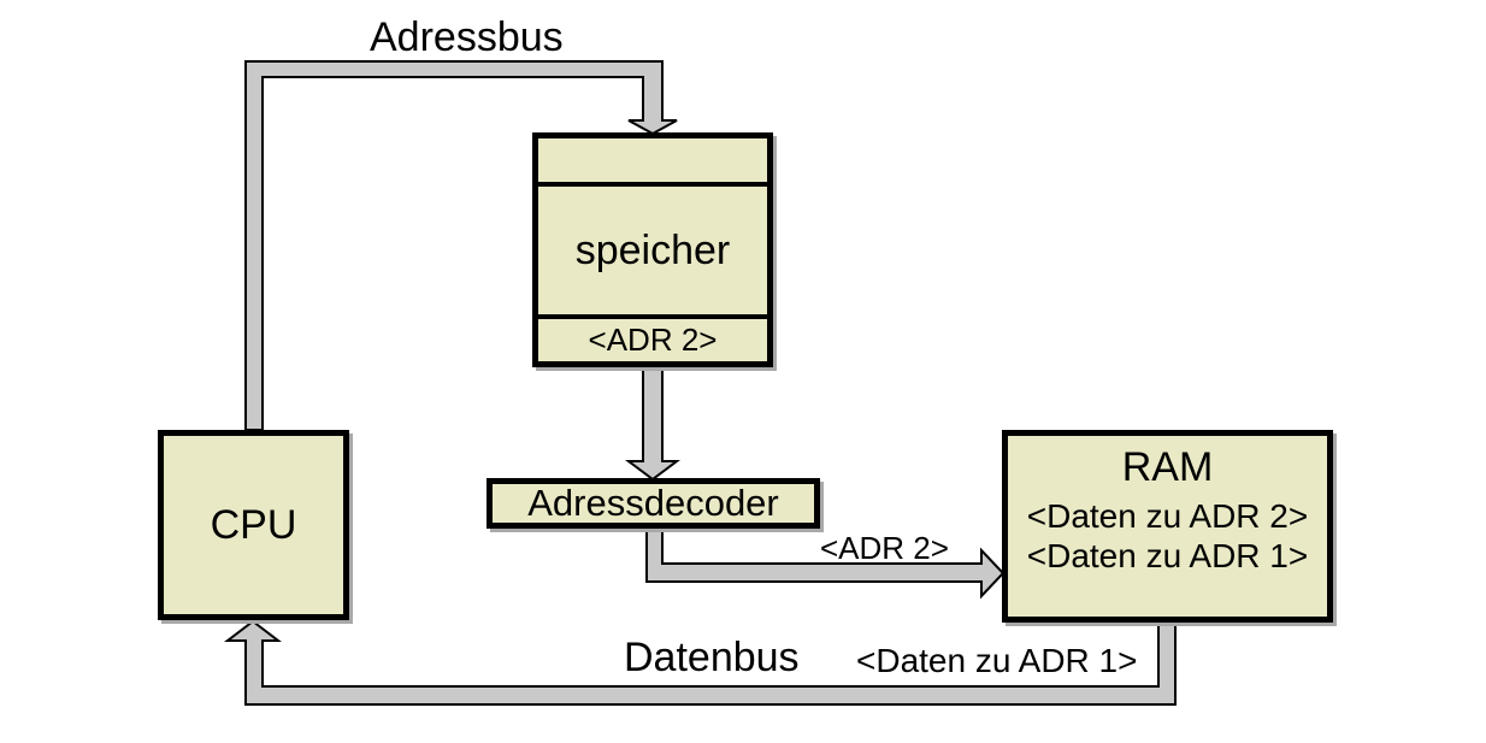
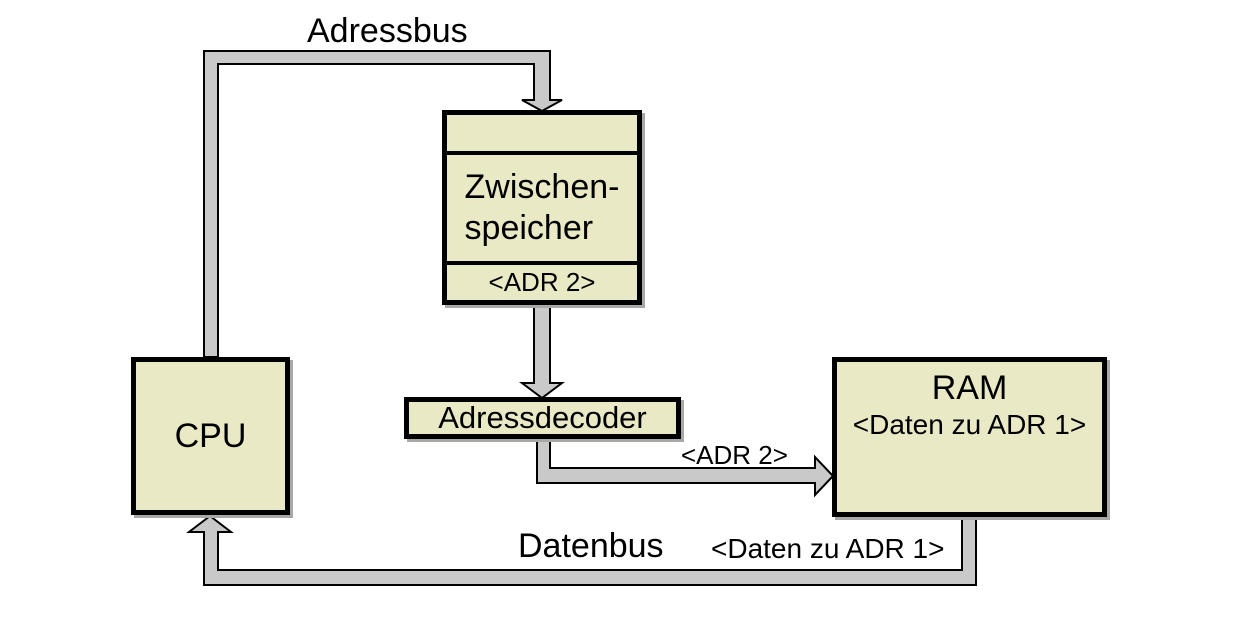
  Adressbus
  CPU
+ Zwischen-
  speicher
  <ADR 2>
  Adressdecoder
  RAM
- <Daten zu ADR 2>
  <Daten zu ADR 1>
  <ADR 2>
  Datenbus
  <Daten zu ADR 1>
